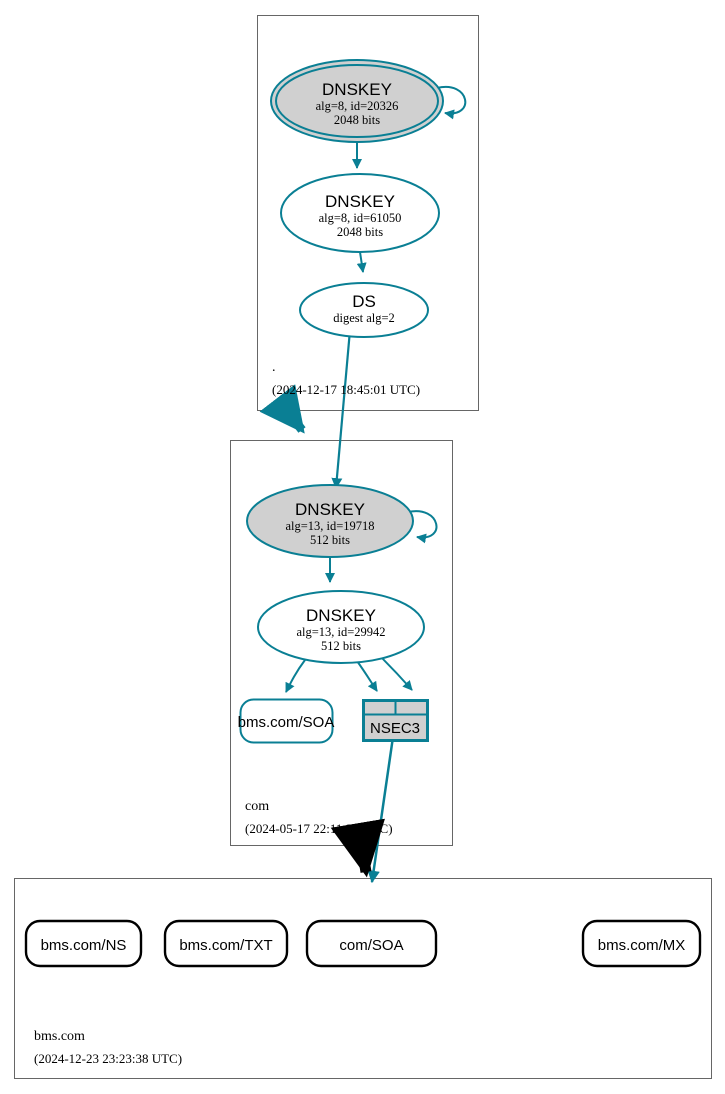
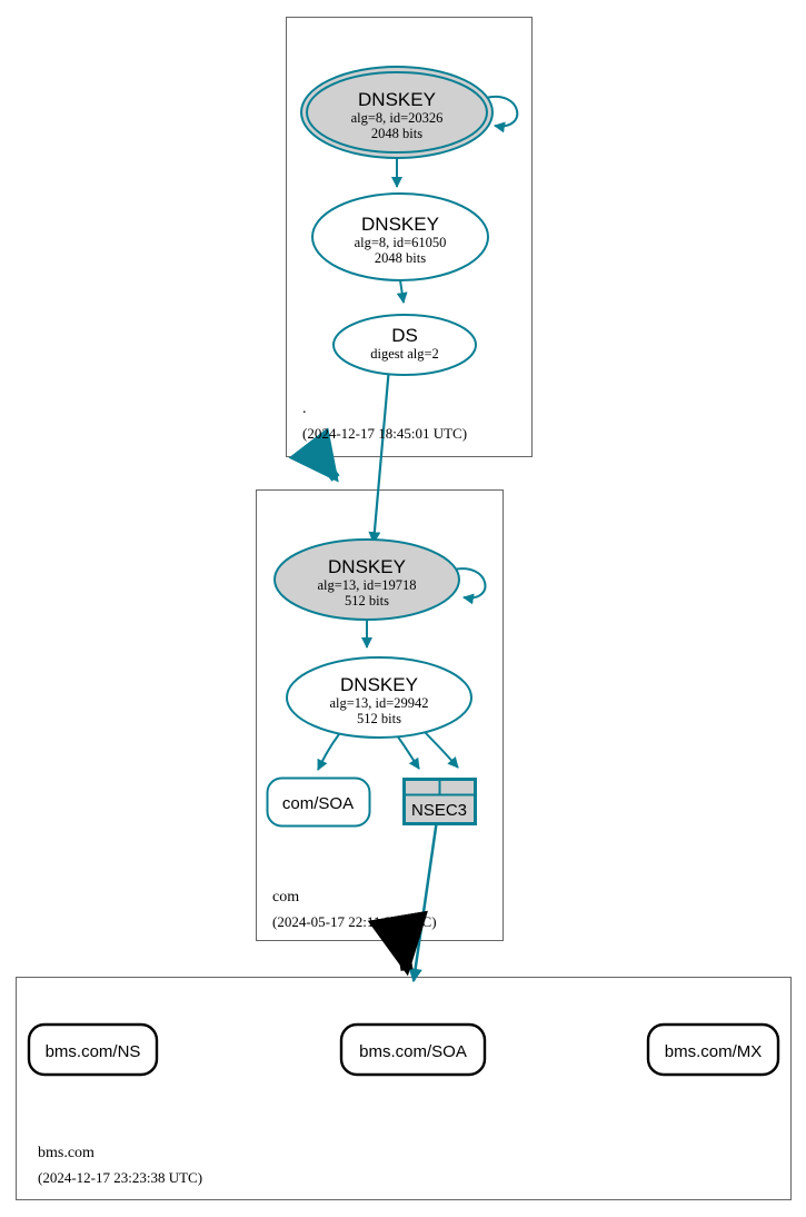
  DNSKEY
  alg=8, id=20326
  2048 bits
  DNSKEY
  alg=8, id=61050
  2048 bits
  DS
  digest alg=2
  .
  (2024-12-17 18:45:01 UTC)
  DNSKEY
  alg=13, id=19718
  512 bits
  DNSKEY
  alg=13, id=29942
  512 bits
- bms.com/SOA
+ com/SOA
  NSEC3
  com
  (2024-05-17 22:11:25 UTC)
  bms.com/NS
- bms.com/TXT
- com/SOA
+ bms.com/SOA
  bms.com/MX
  bms.com
- (2024-12-23 23:23:38 UTC)
+ (2024-12-17 23:23:38 UTC)
